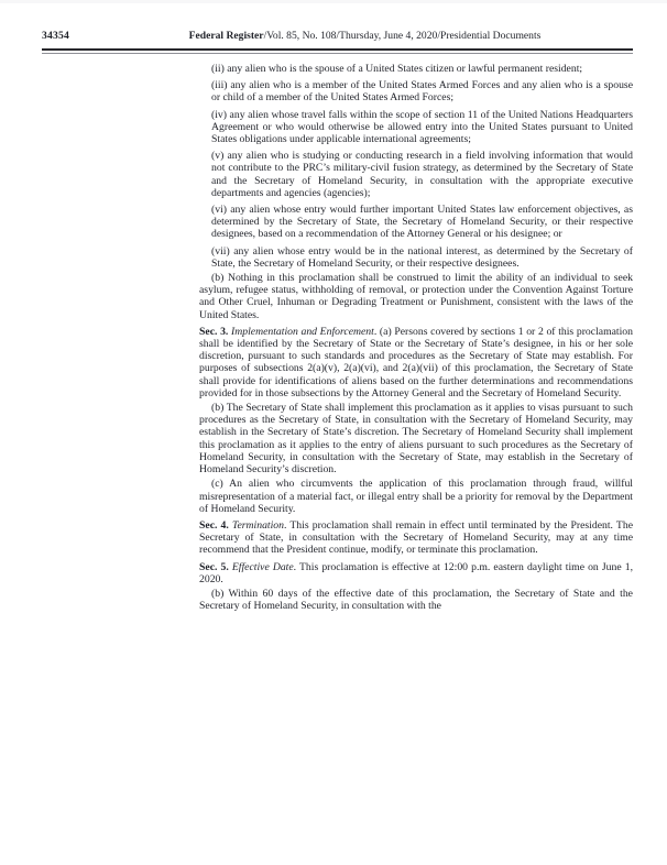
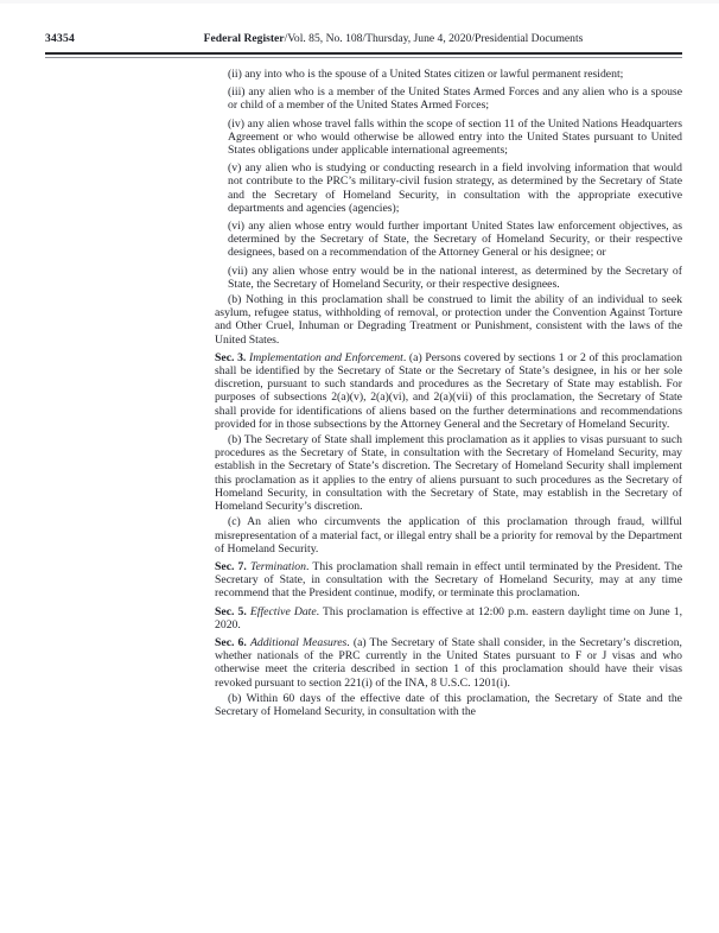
  34354
  Federal Register/Vol. 85, No. 108/Thursday, June 4, 2020/Presidential Documents
- (ii) any alien who is the spouse of a United States citizen or lawful permanent resident;
+ (ii) any into who is the spouse of a United States citizen or lawful permanent resident;
  (iii) any alien who is a member of the United States Armed Forces and any alien who is a spouse or child of a member of the United States Armed Forces;
  (iv) any alien whose travel falls within the scope of section 11 of the United Nations Headquarters Agreement or who would otherwise be allowed entry into the United States pursuant to United States obligations under applicable international agreements;
  (v) any alien who is studying or conducting research in a field involving information that would not contribute to the PRC’s military-civil fusion strategy, as determined by the Secretary of State and the Secretary of Homeland Security, in consultation with the appropriate executive departments and agencies (agencies);
  (vi) any alien whose entry would further important United States law enforcement objectives, as determined by the Secretary of State, the Secretary of Homeland Security, or their respective designees, based on a recommendation of the Attorney General or his designee; or
  (vii) any alien whose entry would be in the national interest, as determined by the Secretary of State, the Secretary of Homeland Security, or their respective designees.
  (b) Nothing in this proclamation shall be construed to limit the ability of an individual to seek asylum, refugee status, withholding of removal, or protection under the Convention Against Torture and Other Cruel, Inhuman or Degrading Treatment or Punishment, consistent with the laws of the United States.
  Sec. 3. Implementation and Enforcement. (a) Persons covered by sections 1 or 2 of this proclamation shall be identified by the Secretary of State or the Secretary of State’s designee, in his or her sole discretion, pursuant to such standards and procedures as the Secretary of State may establish. For purposes of subsections 2(a)(v), 2(a)(vi), and 2(a)(vii) of this proclamation, the Secretary of State shall provide for identifications of aliens based on the further determinations and recommendations provided for in those subsections by the Attorney General and the Secretary of Homeland Security.
  (b) The Secretary of State shall implement this proclamation as it applies to visas pursuant to such procedures as the Secretary of State, in consultation with the Secretary of Homeland Security, may establish in the Secretary of State’s discretion. The Secretary of Homeland Security shall implement this proclamation as it applies to the entry of aliens pursuant to such procedures as the Secretary of Homeland Security, in consultation with the Secretary of State, may establish in the Secretary of Homeland Security’s discretion.
  (c) An alien who circumvents the application of this proclamation through fraud, willful misrepresentation of a material fact, or illegal entry shall be a priority for removal by the Department of Homeland Security.
- Sec. 4. Termination. This proclamation shall remain in effect until terminated by the President. The Secretary of State, in consultation with the Secretary of Homeland Security, may at any time recommend that the President continue, modify, or terminate this proclamation.
+ Sec. 7. Termination. This proclamation shall remain in effect until terminated by the President. The Secretary of State, in consultation with the Secretary of Homeland Security, may at any time recommend that the President continue, modify, or terminate this proclamation.
  Sec. 5. Effective Date. This proclamation is effective at 12:00 p.m. eastern daylight time on June 1, 2020.
+ Sec. 6. Additional Measures. (a) The Secretary of State shall consider, in the Secretary’s discretion, whether nationals of the PRC currently in the United States pursuant to F or J visas and who otherwise meet the criteria described in section 1 of this proclamation should have their visas revoked pursuant to section 221(i) of the INA, 8 U.S.C. 1201(i).
  (b) Within 60 days of the effective date of this proclamation, the Secretary of State and the Secretary of Homeland Security, in consultation with the
